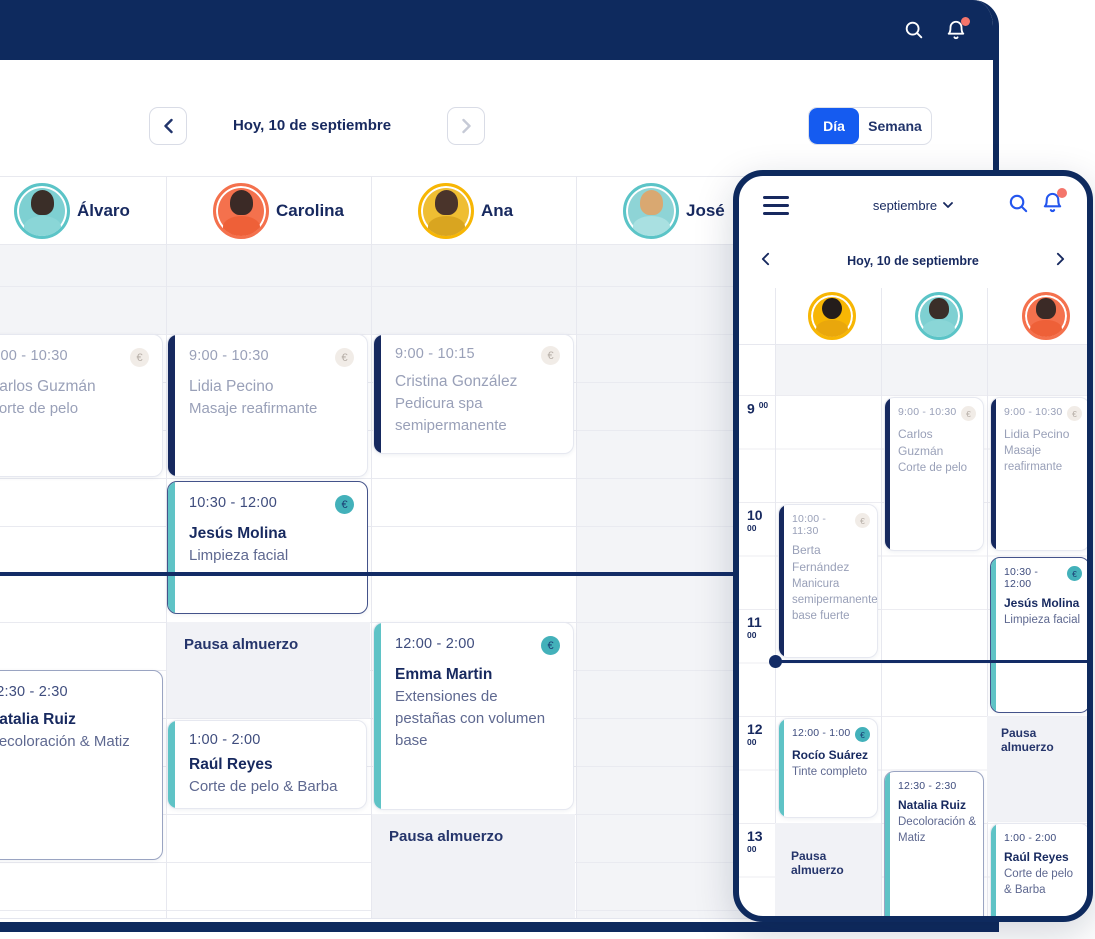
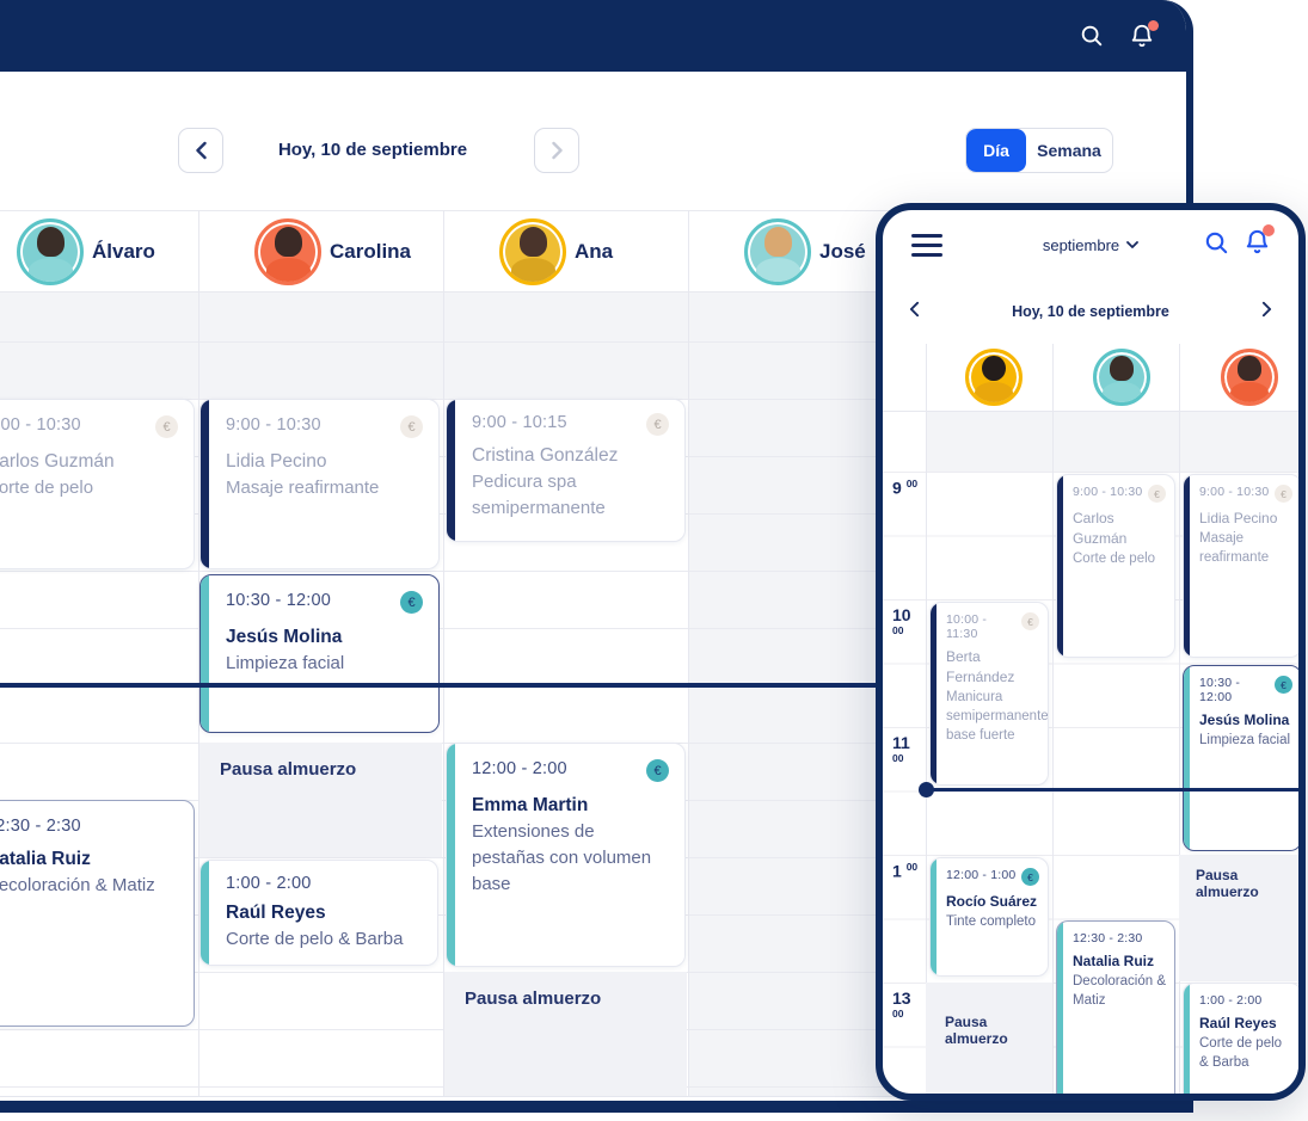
  Hoy, 10 de septiembre
  Día
  Semana
  Álvaro
  Carolina
  Ana
  José
  Pausa almuerzo
  Pausa almuerzo
  00 - 10:30
  €
  arlos Guzmán
  orte de pelo
  9:00 - 10:30
  €
  Lidia Pecino
  Masaje reafirmante
  9:00 - 10:15
  €
  Cristina González
  Pedicura spa semipermanente
  10:30 - 12:00
  €
  Jesús Molina
  Limpieza facial
  12:00 - 2:00
  €
  Emma Martin
  Extensiones de pestañas con volumen base
  2:30 - 2:30
  atalia Ruiz
  ecoloración & Matiz
  1:00 - 2:00
  Raúl Reyes
  Corte de pelo & Barba
  septiembre
  Hoy, 10 de septiembre
  9 00
  10 00
  11 00
- 12 00
+ 1 00
  13 00
  Pausa almuerzo
  Pausa almuerzo
  9:00 - 10:30
  €
  Carlos Guzmán
  Corte de pelo
  9:00 - 10:30
  €
  Lidia Pecino
  Masaje reafirmante
  10:00 - 11:30
  €
  Berta Fernández
  Manicura semipermanente base fuerte
  10:30 - 12:00
  €
  Jesús Molina
  Limpieza facial
  12:00 - 1:00
  €
  Rocío Suárez
  Tinte completo
  12:30 - 2:30
  Natalia Ruiz
  Decoloración & Matiz
  1:00 - 2:00
  Raúl Reyes
  Corte de pelo & Barba
